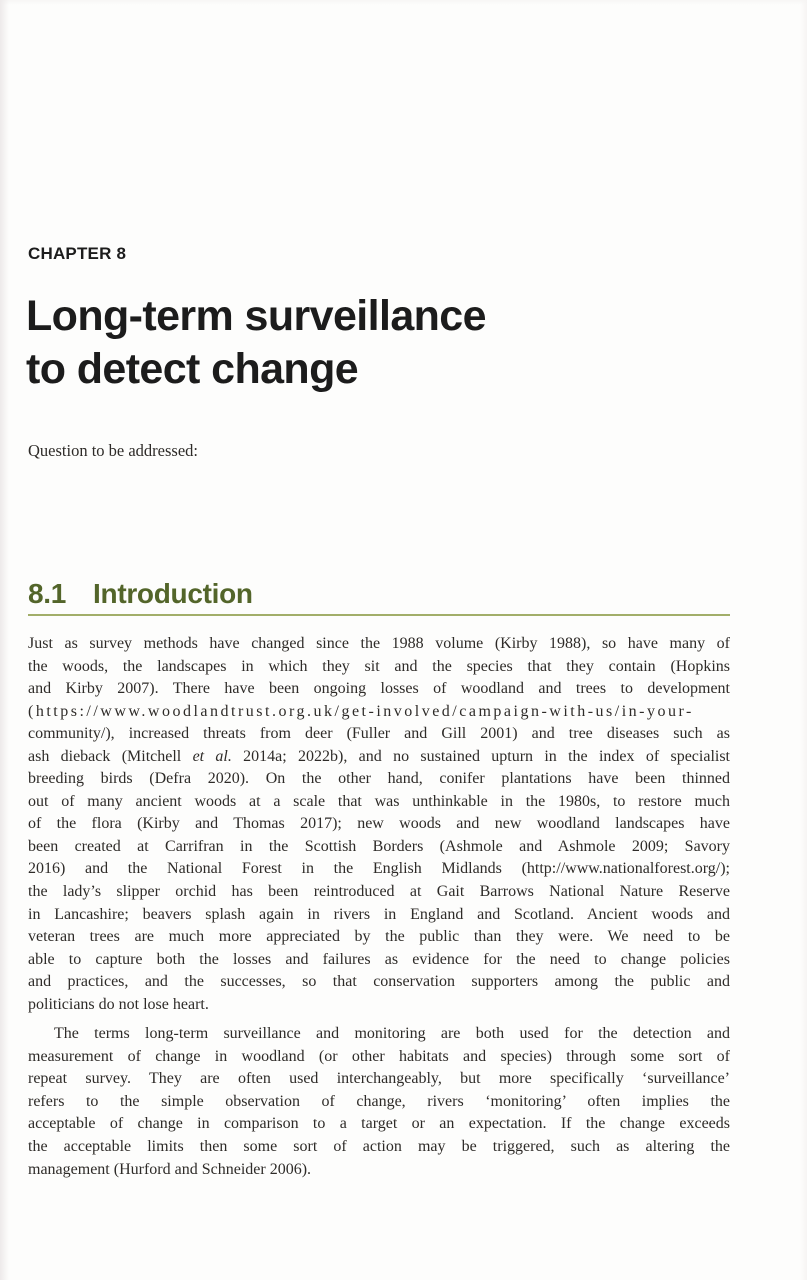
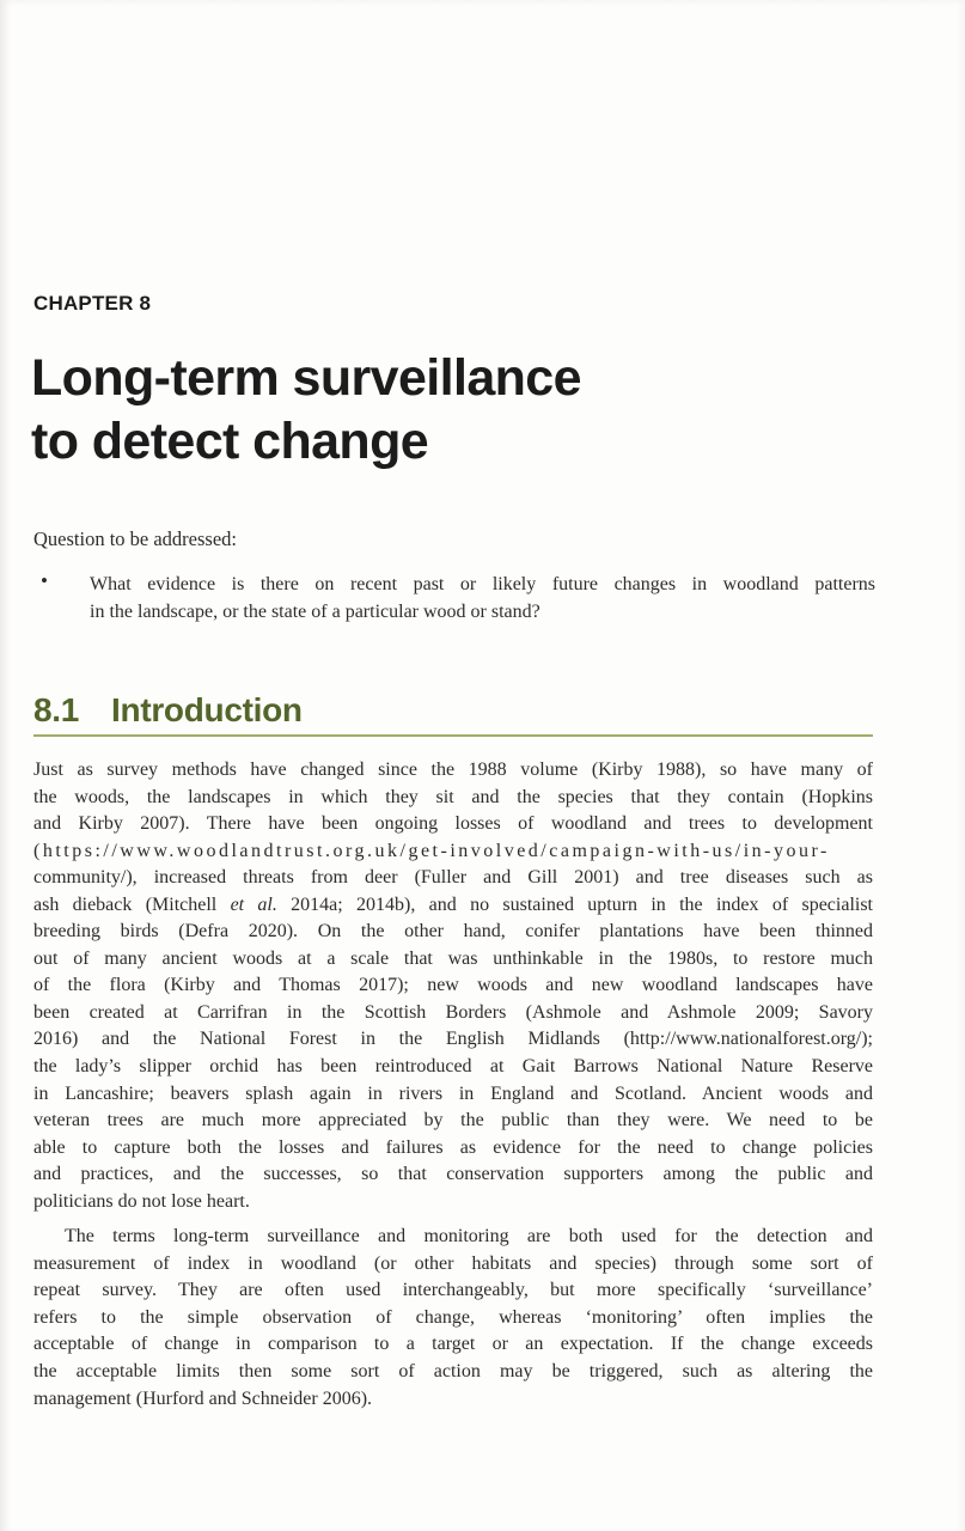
  CHAPTER 8
  Long-term surveillance
  to detect change
  Question to be addressed:
+ •
+ What evidence is there on recent past or likely future changes in woodland patterns
+ in the landscape, or the state of a particular wood or stand?
  8.1 Introduction
  Just as survey methods have changed since the 1988 volume (Kirby 1988), so have many of
  the woods, the landscapes in which they sit and the species that they contain (Hopkins
  and Kirby 2007). There have been ongoing losses of woodland and trees to development
  (https://www.woodlandtrust.org.uk/get-involved/campaign-with-us/in-your-
  community/), increased threats from deer (Fuller and Gill 2001) and tree diseases such as
- ash dieback (Mitchell et al. 2014a; 2022b), and no sustained upturn in the index of specialist
+ ash dieback (Mitchell et al. 2014a; 2014b), and no sustained upturn in the index of specialist
  breeding birds (Defra 2020). On the other hand, conifer plantations have been thinned
  out of many ancient woods at a scale that was unthinkable in the 1980s, to restore much
  of the flora (Kirby and Thomas 2017); new woods and new woodland landscapes have
  been created at Carrifran in the Scottish Borders (Ashmole and Ashmole 2009; Savory
  2016) and the National Forest in the English Midlands (http://www.nationalforest.org/);
  the lady’s slipper orchid has been reintroduced at Gait Barrows National Nature Reserve
  in Lancashire; beavers splash again in rivers in England and Scotland. Ancient woods and
  veteran trees are much more appreciated by the public than they were. We need to be
  able to capture both the losses and failures as evidence for the need to change policies
  and practices, and the successes, so that conservation supporters among the public and
  politicians do not lose heart.
  The terms long-term surveillance and monitoring are both used for the detection and
- measurement of change in woodland (or other habitats and species) through some sort of
+ measurement of index in woodland (or other habitats and species) through some sort of
  repeat survey. They are often used interchangeably, but more specifically ‘surveillance’
- refers to the simple observation of change, rivers ‘monitoring’ often implies the
+ refers to the simple observation of change, whereas ‘monitoring’ often implies the
  acceptable of change in comparison to a target or an expectation. If the change exceeds
  the acceptable limits then some sort of action may be triggered, such as altering the
  management (Hurford and Schneider 2006).
